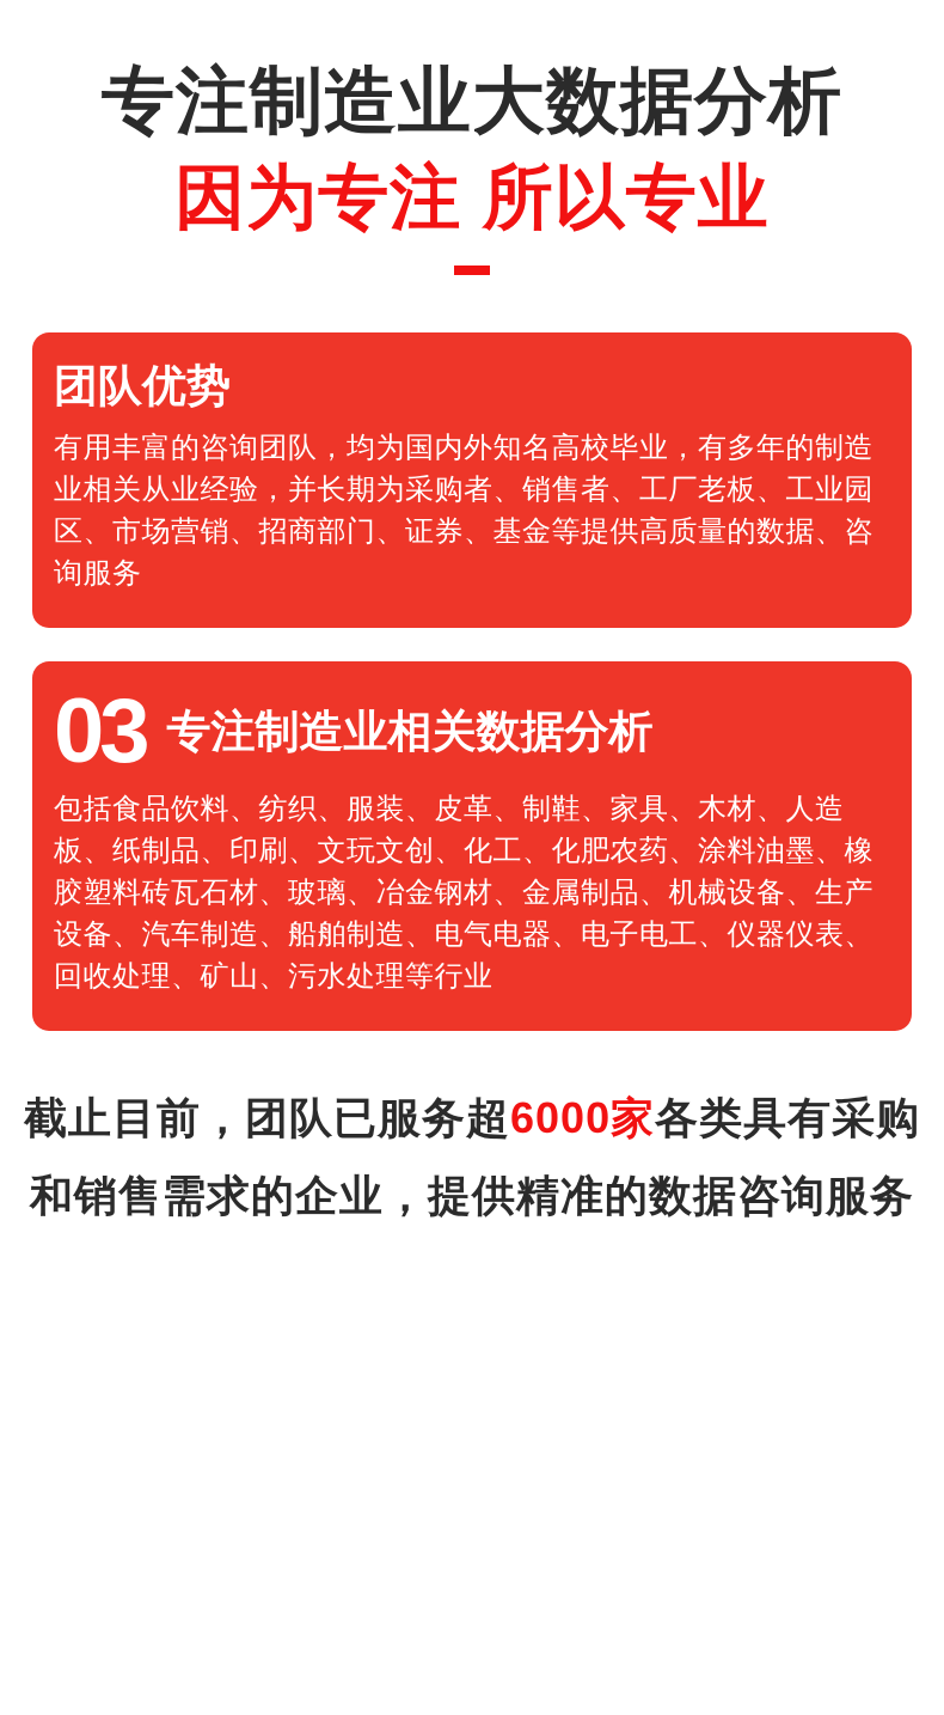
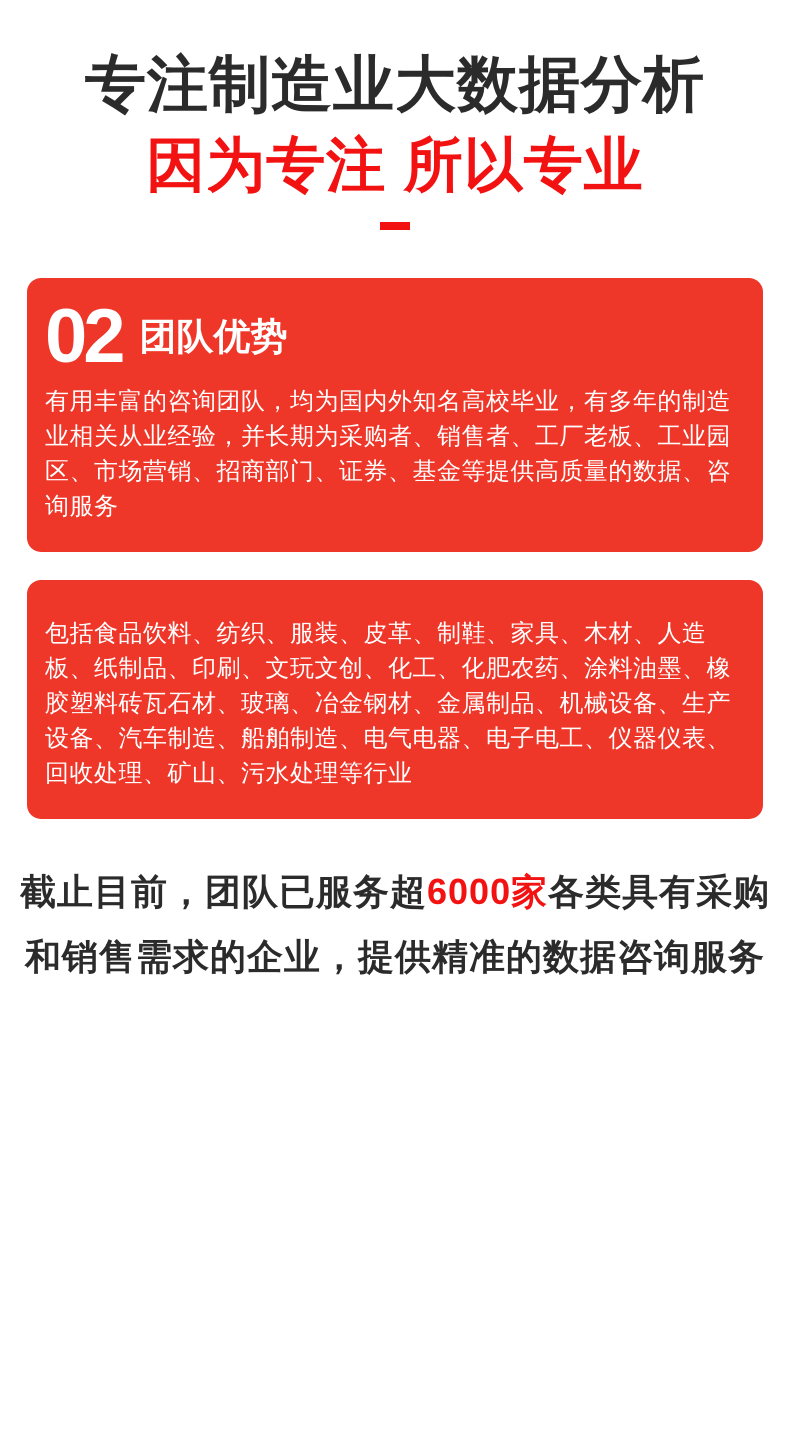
  专注制造业大数据分析
  因为专注 所以专业
+ 02
  团队优势
  有用丰富的咨询团队，均为国内外知名高校毕业，有多年的制造业相关从业经验，并长期为采购者、销售者、工厂老板、工业园区、市场营销、招商部门、证券、基金等提供高质量的数据、咨询服务
- 03
- 专注制造业相关数据分析
  包括食品饮料、纺织、服装、皮革、制鞋、家具、木材、人造板、纸制品、印刷、文玩文创、化工、化肥农药、涂料油墨、橡胶塑料砖瓦石材、玻璃、冶金钢材、金属制品、机械设备、生产设备、汽车制造、船舶制造、电气电器、电子电工、仪器仪表、回收处理、矿山、污水处理等行业
  截止目前，团队已服务超6000家各类具有采购
  和销售需求的企业，提供精准的数据咨询服务
